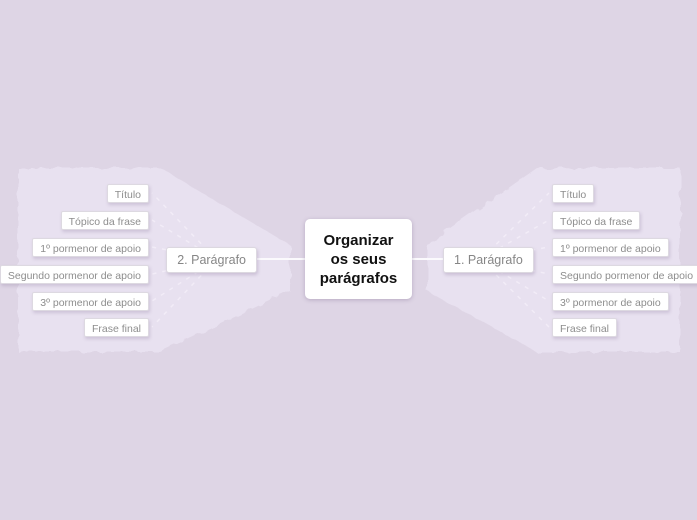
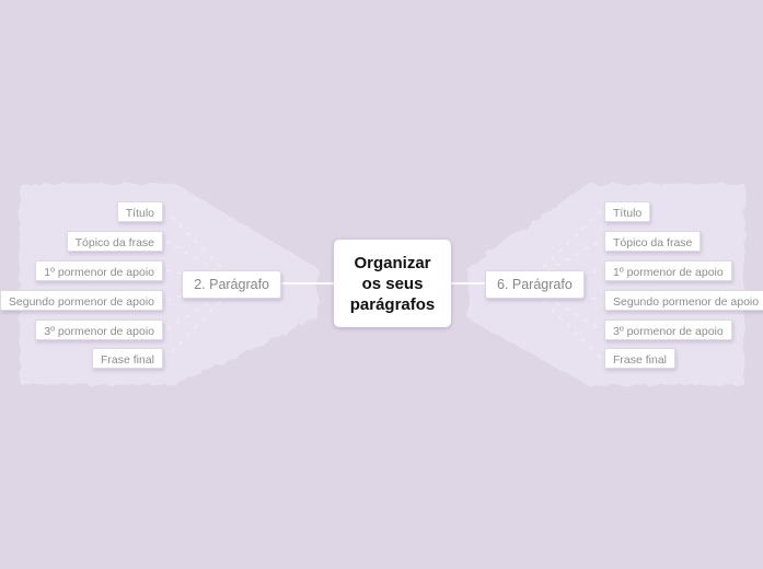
  Organizar
  os seus
  parágrafos
  2. Parágrafo
- 1. Parágrafo
+ 6. Parágrafo
  Título
  Tópico da frase
  1º pormenor de apoio
  Segundo pormenor de apoio
  3º pormenor de apoio
  Frase final
  Título
  Tópico da frase
  1º pormenor de apoio
  Segundo pormenor de apoio
  3º pormenor de apoio
  Frase final
